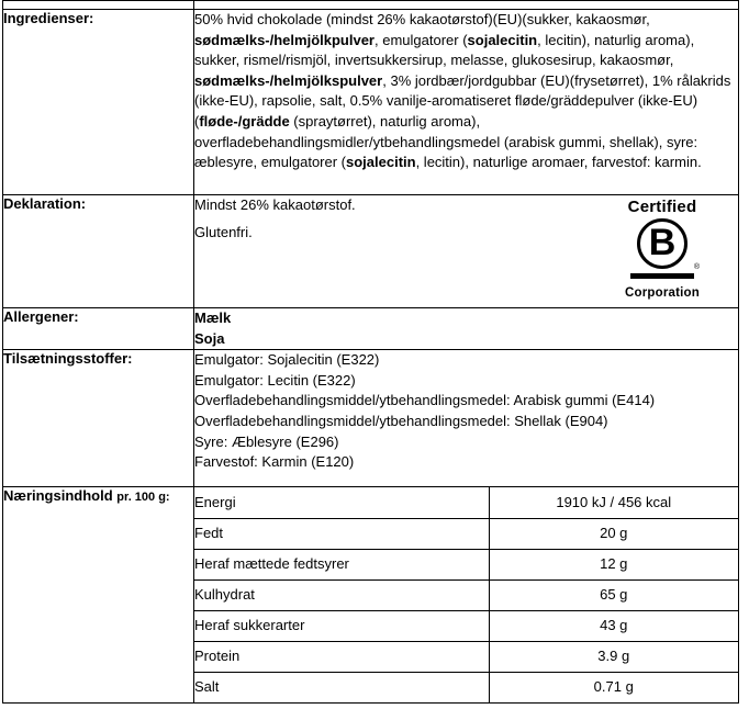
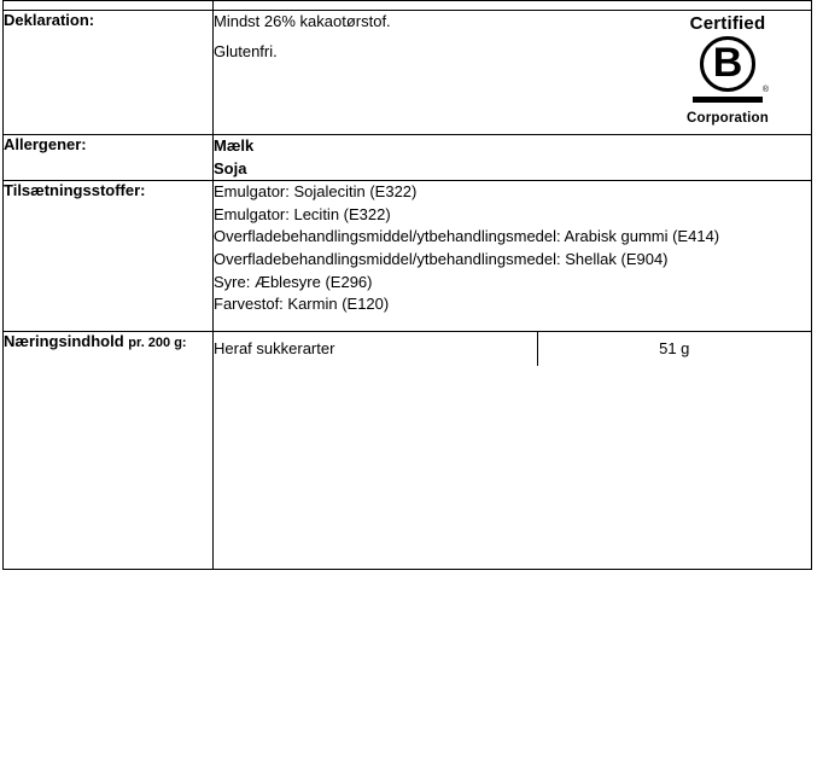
- Ingredienser:	50% hvid chokolade (mindst 26% kakaotørstof)(EU)(sukker, kakaosmør, sødmælks-/helmjölkpulver, emulgatorer (sojalecitin, lecitin), naturlig aroma), sukker, rismel/rismjöl, invertsukkersirup, melasse, glukosesirup, kakaosmør, sødmælks-/helmjölkspulver, 3% jordbær/jordgubbar (EU)(frysetørret), 1% rålakrids (ikke-EU), rapsolie, salt, 0.5% vanilje-aromatiseret fløde/gräddepulver (ikke-EU)(fløde-/grädde (spraytørret), naturlig aroma), overfladebehandlingsmidler/ytbehandlingsmedel (arabisk gummi, shellak), syre: æblesyre, emulgatorer (sojalecitin, lecitin), naturlige aromaer, farvestof: karmin.
  Deklaration:	Mindst 26% kakaotørstof. Glutenfri. Certified B Corporation
  Allergener:	Mælk Soja
  Tilsætningsstoffer:	Emulgator: Sojalecitin (E322) Emulgator: Lecitin (E322) Overfladebehandlingsmiddel/ytbehandlingsmedel: Arabisk gummi (E414) Overfladebehandlingsmiddel/ytbehandlingsmedel: Shellak (E904) Syre: Æblesyre (E296) Farvestof: Karmin (E120)
- Næringsindhold pr. 100 g:
+ Næringsindhold pr. 200 g:
- Energi	1910 kJ / 456 kcal
- Fedt	20 g
- Heraf mættede fedtsyrer	12 g
- Kulhydrat	65 g
- Heraf sukkerarter	43 g
+ Heraf sukkerarter	51 g
- Protein	3.9 g
- Salt	0.71 g
